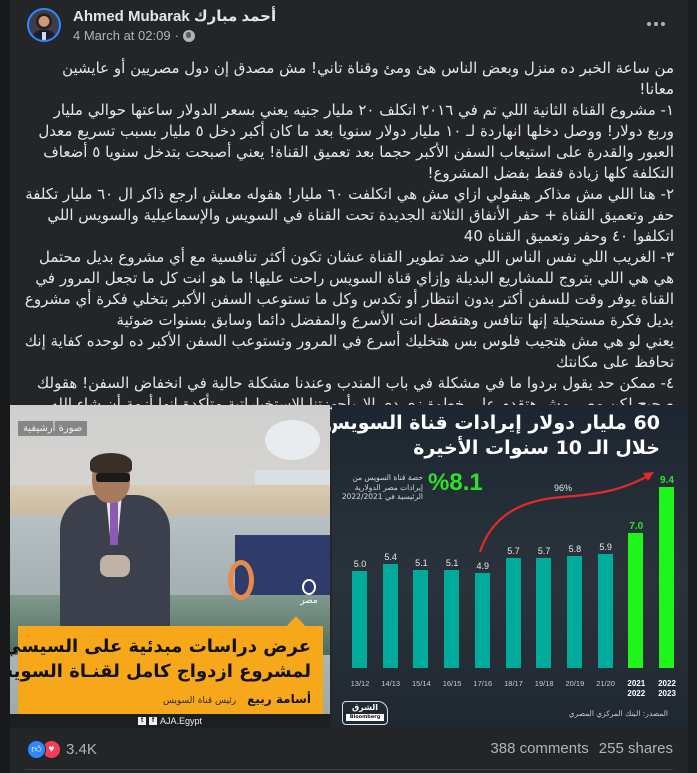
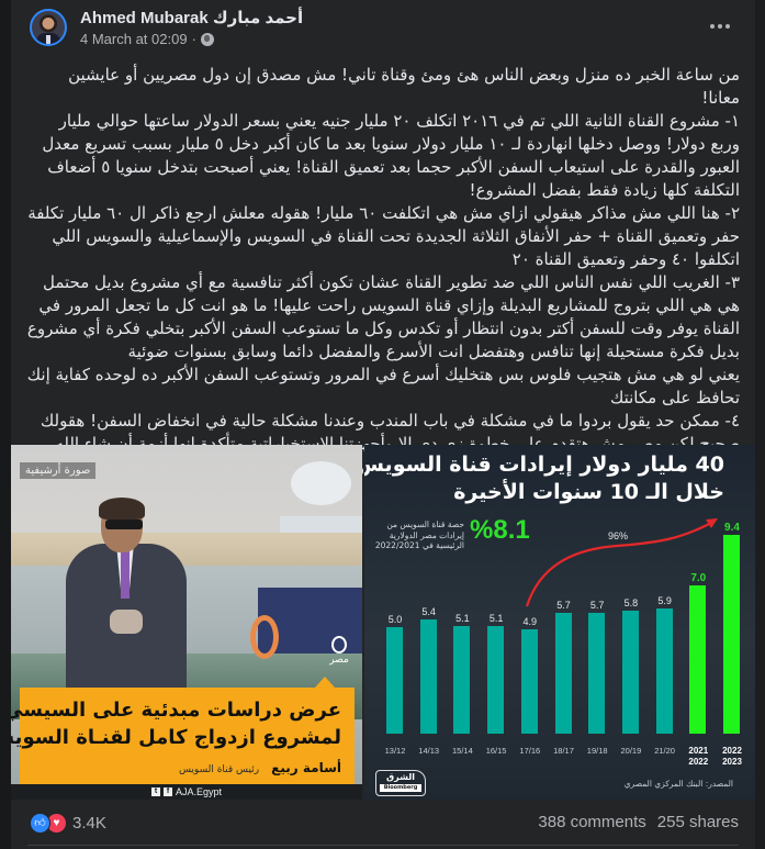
  Ahmed Mubarak أحمد مبارك
  4 March at 02:09
  ·
  من ساعة الخبر ده منزل وبعض الناس هئ ومئ وقناة تاني! مش مصدق إن دول مصريين أو عايشين معانا!
  ١- مشروع القناة الثانية اللي تم في ٢٠١٦ اتكلف ٢٠ مليار جنيه يعني بسعر الدولار ساعتها حوالي مليار وربع دولار! ووصل دخلها انهاردة لـ ١٠ مليار دولار سنويا بعد ما كان أكبر دخل ٥ مليار بسبب تسريع معدل العبور والقدرة على استيعاب السفن الأكبر حجما بعد تعميق القناة! يعني أصبحت بتدخل سنويا ٥ أضعاف التكلفة كلها زيادة فقط بفضل المشروع!
- ٢- هنا اللي مش مذاكر هيقولي ازاي مش هي اتكلفت ٦٠ مليار! هقوله معلش ارجع ذاكر ال ٦٠ مليار تكلفة حفر وتعميق القناة + حفر الأنفاق الثلاثة الجديدة تحت القناة في السويس والإسماعيلية والسويس اللي اتكلفوا ٤٠ وحفر وتعميق القناة 40
+ ٢- هنا اللي مش مذاكر هيقولي ازاي مش هي اتكلفت ٦٠ مليار! هقوله معلش ارجع ذاكر ال ٦٠ مليار تكلفة حفر وتعميق القناة + حفر الأنفاق الثلاثة الجديدة تحت القناة في السويس والإسماعيلية والسويس اللي اتكلفوا ٤٠ وحفر وتعميق القناة ٢٠
  ٣- الغريب اللي نفس الناس اللي ضد تطوير القناة عشان تكون أكثر تنافسية مع أي مشروع بديل محتمل هي هي اللي بتروج للمشاريع البديلة وإزاي قناة السويس راحت عليها! ما هو انت كل ما تجعل المرور في القناة يوفر وقت للسفن أكتر بدون انتظار أو تكدس وكل ما تستوعب السفن الأكبر بتخلي فكرة أي مشروع بديل فكرة مستحيلة إنها تنافس وهتفضل انت الأسرع والمفضل دائما وسابق بسنوات ضوئية
  يعني لو هي مش هتجيب فلوس بس هتخليك أسرع في المرور وتستوعب السفن الأكبر ده لوحده كفاية إنك تحافظ على مكانتك
  صورة أرشيفية
  مصر
  عرض دراسات مبدئية على السيسي
  لمشروع ازدواج كامل لقنـاة السوي
  أسامة ربيع رئيس قناة السويس
  AJA.Egypt
- 60 مليار دولار إيرادات قناة السويس
+ 40 مليار دولار إيرادات قناة السويس
  خلال الـ 10 سنوات الأخيرة
  حصة قناة السويس من إيرادات مصر الدولارية الرئيسية في 2022/2021
  %8.1
  96%
  5.0
  13/12
  5.4
  14/13
  5.1
  15/14
  5.1
  16/15
  4.9
  17/16
  5.7
  18/17
  5.7
  19/18
  5.8
  20/19
  5.9
  21/20
  7.0
  2021
  2022
  9.4
  2022
  2023
  الشرق
  المصدر: البنك المركزي المصري
  👍︎
  ♥
  3.4K
  388 comments
  255 shares
